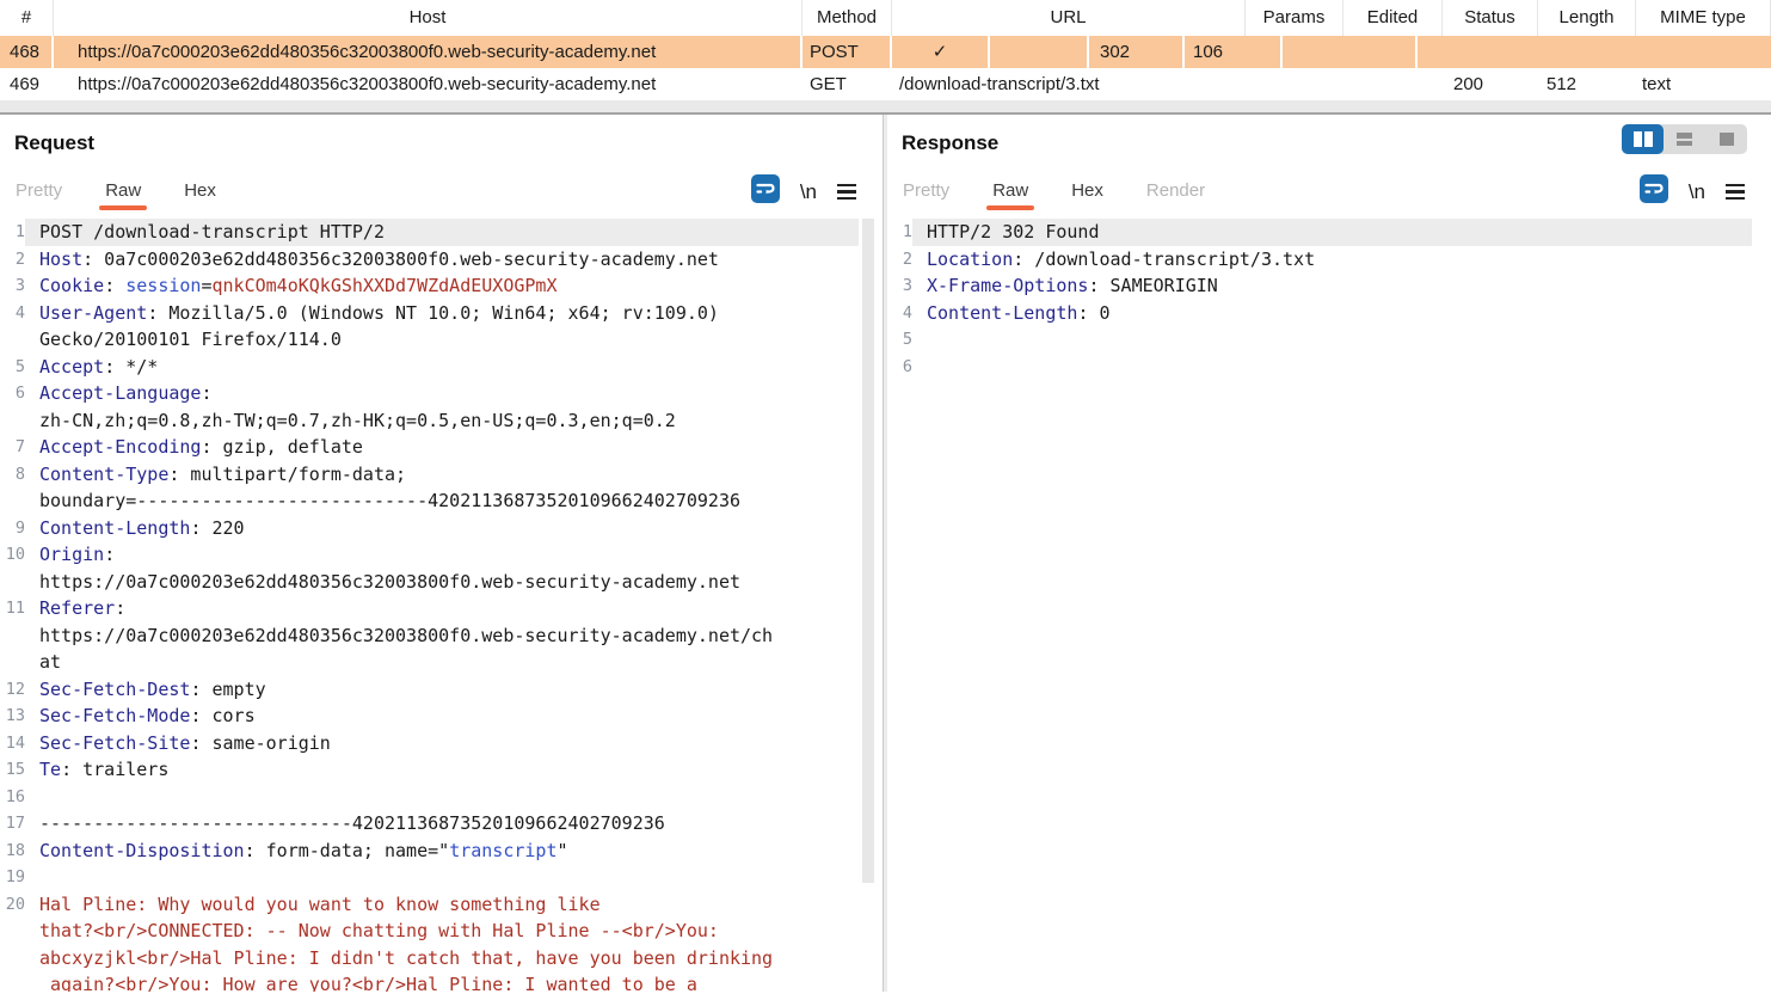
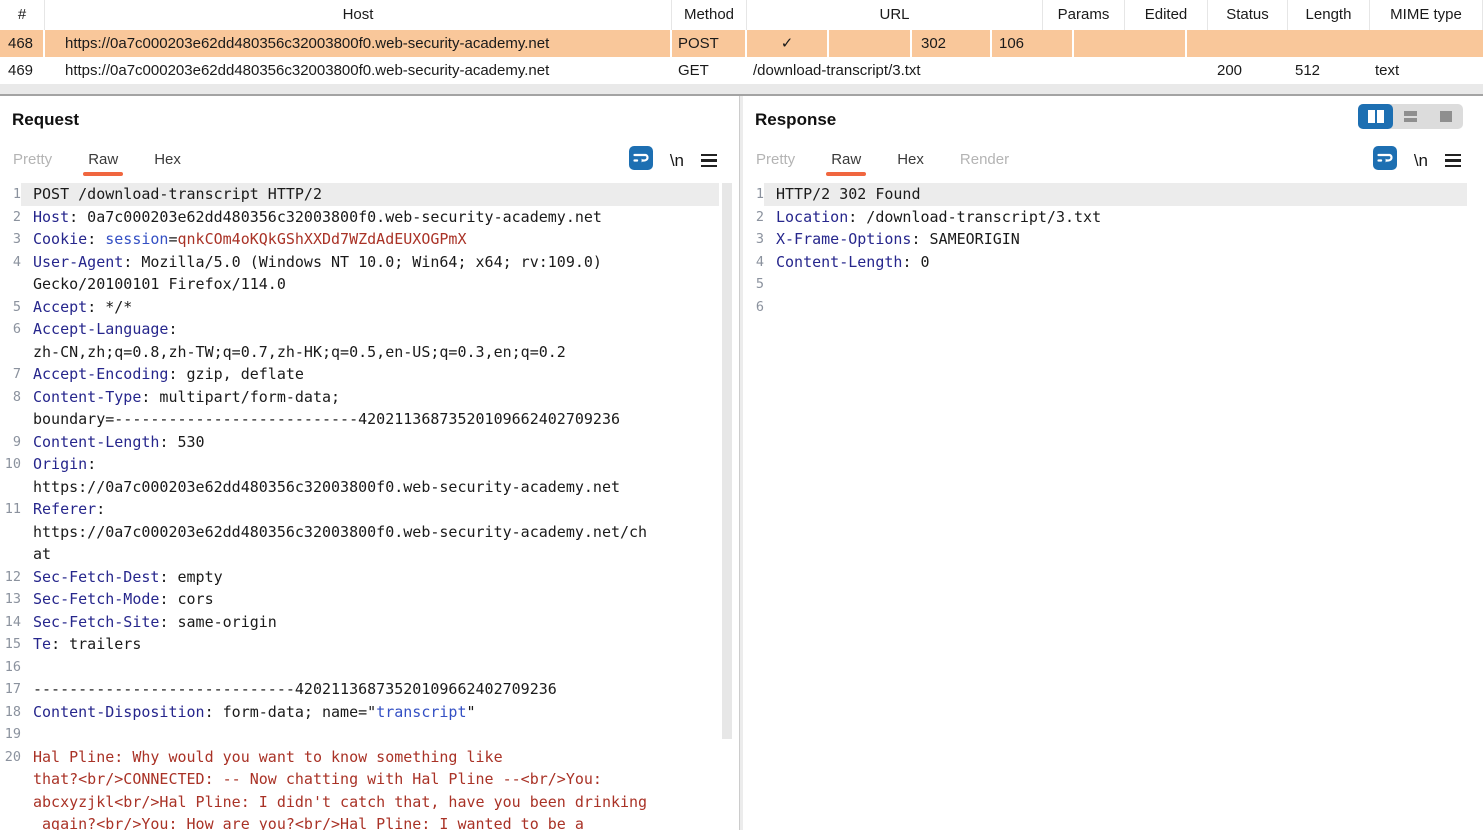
  #
  Host
  Method
  URL
  Params
  Edited
  Status
  Length
  MIME type
  468
  https://0a7c000203e62dd480356c32003800f0.web-security-academy.net
  POST
  ✓
  302
  106
  469
  https://0a7c000203e62dd480356c32003800f0.web-security-academy.net
  GET
  /download-transcript/3.txt
  200
  512
  text
  Request
  Pretty
  Raw
  Hex
  \n
  1
  POST /download-transcript HTTP/2
  2
  Host: 0a7c000203e62dd480356c32003800f0.web-security-academy.net
  3
  Cookie: session=qnkCOm4oKQkGShXXDd7WZdAdEUXOGPmX
  4
  User-Agent: Mozilla/5.0 (Windows NT 10.0; Win64; x64; rv:109.0)
  Gecko/20100101 Firefox/114.0
  5
  Accept: */*
  6
  Accept-Language:
  zh-CN,zh;q=0.8,zh-TW;q=0.7,zh-HK;q=0.5,en-US;q=0.3,en;q=0.2
  7
  Accept-Encoding: gzip, deflate
  8
  Content-Type: multipart/form-data;
  boundary=---------------------------42021136873520109662402709236
  9
- Content-Length: 220
+ Content-Length: 530
  10
  Origin:
  https://0a7c000203e62dd480356c32003800f0.web-security-academy.net
  11
  Referer:
  https://0a7c000203e62dd480356c32003800f0.web-security-academy.net/ch
  at
  12
  Sec-Fetch-Dest: empty
  13
  Sec-Fetch-Mode: cors
  14
  Sec-Fetch-Site: same-origin
  15
  Te: trailers
  16
  17
  -----------------------------42021136873520109662402709236
  18
  Content-Disposition: form-data; name="transcript"
  19
  20
  Hal Pline: Why would you want to know something like
  that?<br/>CONNECTED: -- Now chatting with Hal Pline --<br/>You:
  abcxyzjkl<br/>Hal Pline: I didn't catch that, have you been drinking
  again?<br/>You: How are you?<br/>Hal Pline: I wanted to be a
  Response
  Pretty
  Raw
  Hex
  Render
  \n
  1
  HTTP/2 302 Found
  2
  Location: /download-transcript/3.txt
  3
  X-Frame-Options: SAMEORIGIN
  4
  Content-Length: 0
  5
  6
